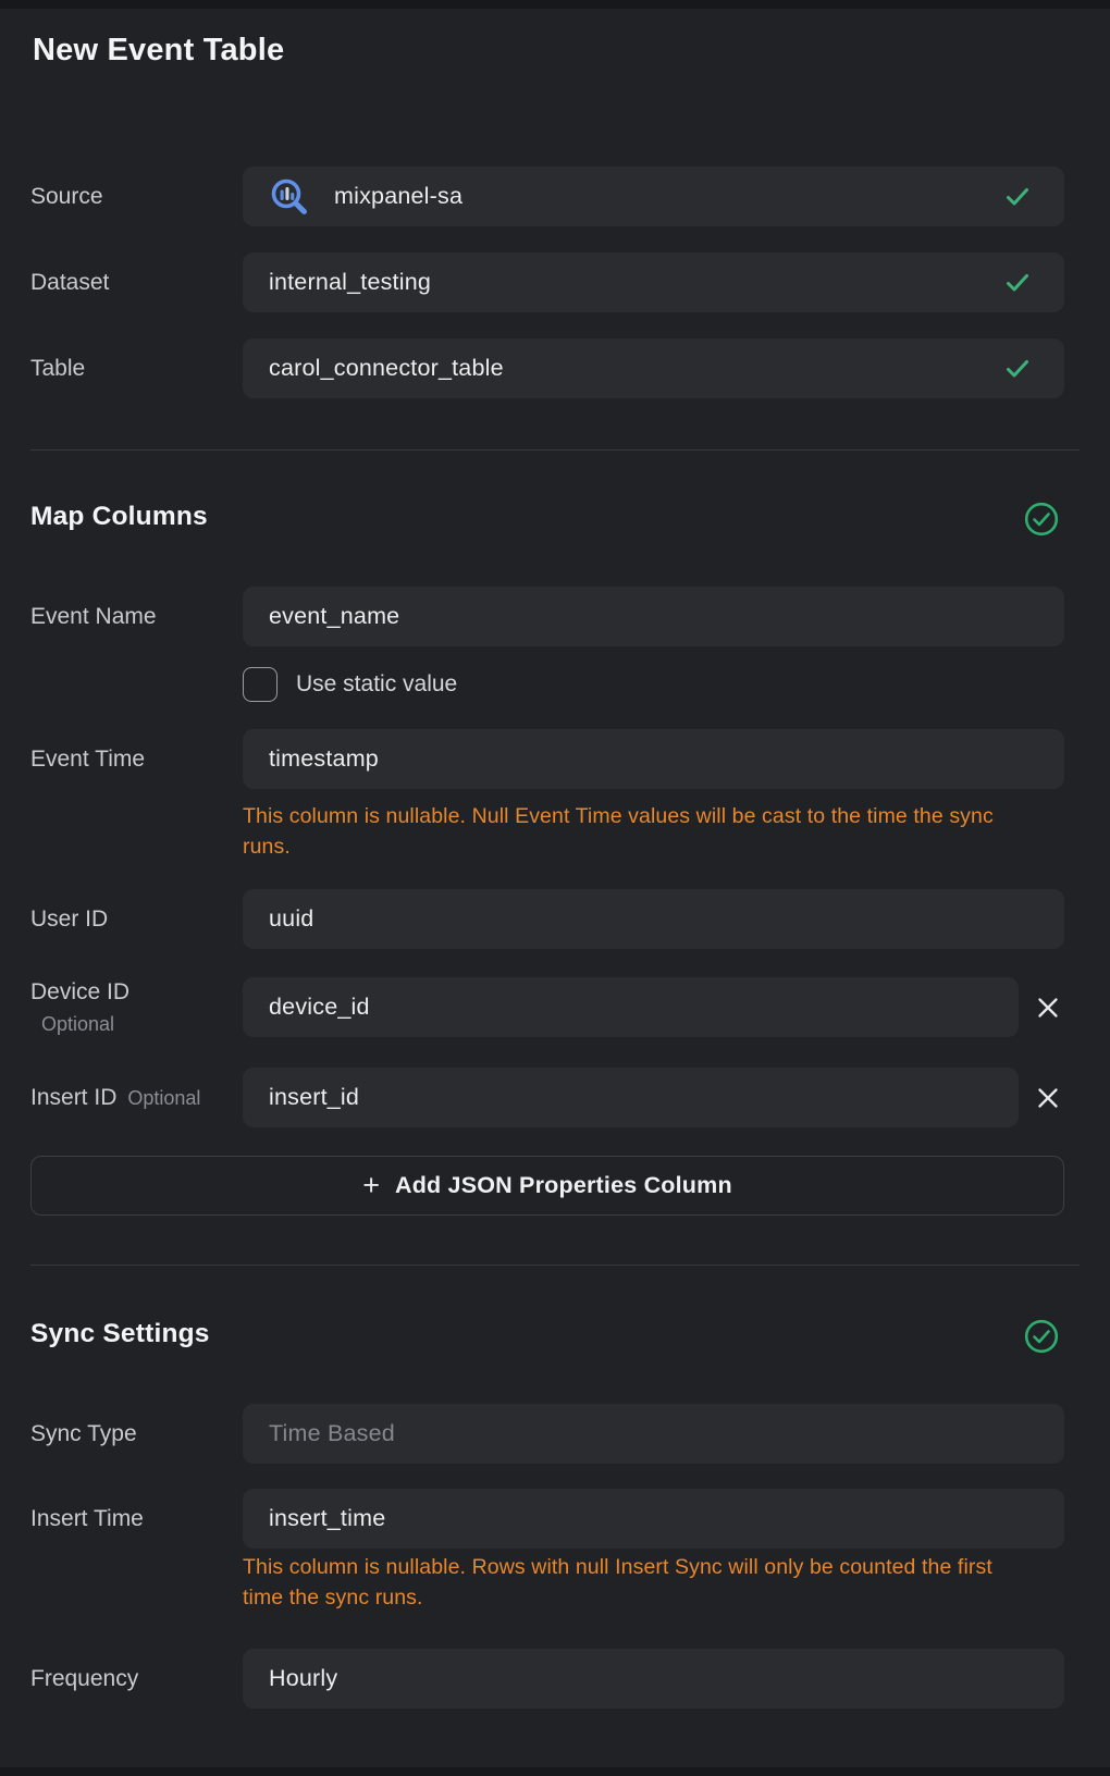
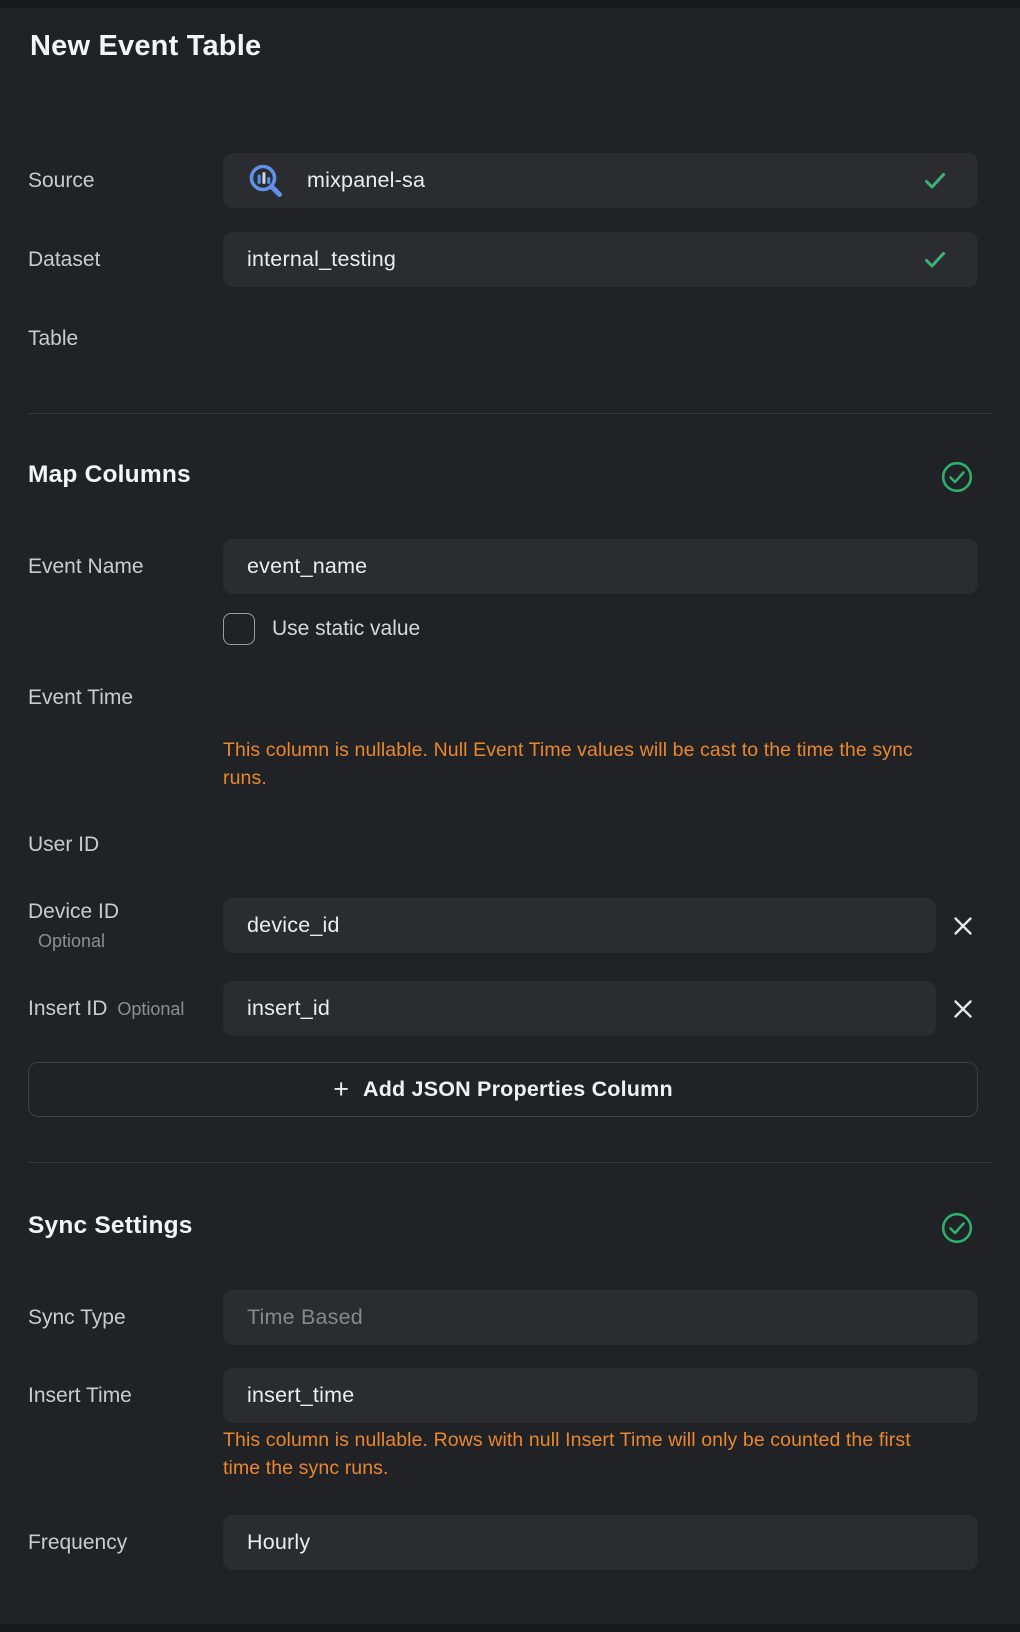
  New Event Table
  Source
  mixpanel-sa
  Dataset
  internal_testing
  Table
- carol_connector_table
  Map Columns
  Event Name
  event_name
  Use static value
  Event Time
- timestamp
  This column is nullable. Null Event Time values will be cast to the time the sync runs.
  User ID
- uuid
  Device ID
  Optional
  device_id
  Insert ID
  Optional
  insert_id
  +
  Add JSON Properties Column
  Sync Settings
  Sync Type
  Time Based
  Insert Time
  insert_time
- This column is nullable. Rows with null Insert Sync will only be counted the first time the sync runs.
+ This column is nullable. Rows with null Insert Time will only be counted the first time the sync runs.
  Frequency
  Hourly
